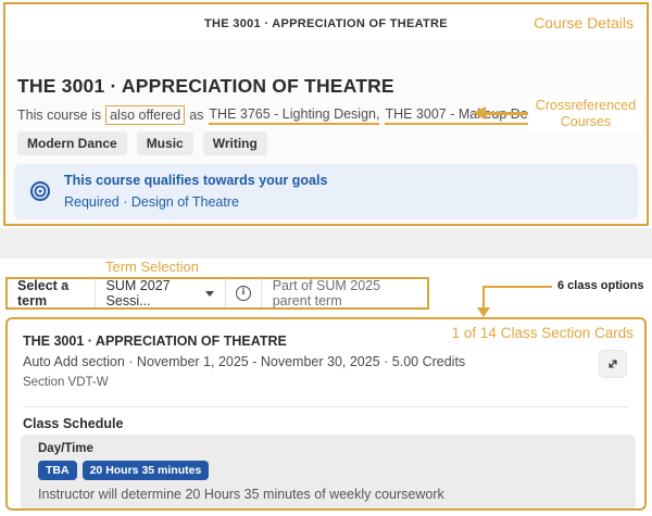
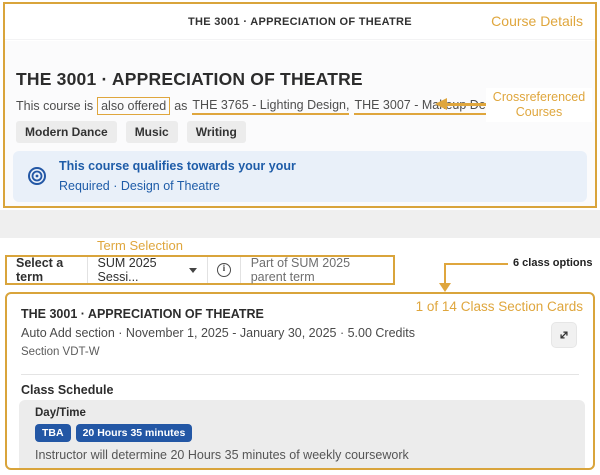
  THE 3001 · APPRECIATION OF THEATRE
  Course Details
  THE 3001 · APPRECIATION OF THEATRE
  This course is
  also offered
  as
  THE 3765 - Lighting Design,
  Crossreferenced
  Courses
  Modern Dance
  Music
  Writing
- This course qualifies towards your goals
+ This course qualifies towards your your
  Required · Design of Theatre
  Term Selection
  Select a term
- SUM 2027 Sessi...
+ SUM 2025 Sessi...
  i
  Part of SUM 2025 parent term
  6 class options
  1 of 14 Class Section Cards
  THE 3001 · APPRECIATION OF THEATRE
- Auto Add section · November 1, 2025 - November 30, 2025 · 5.00 Credits
+ Auto Add section · November 1, 2025 - January 30, 2025 · 5.00 Credits
  Section VDT-W
  Class Schedule
  Day/Time
  TBA
  20 Hours 35 minutes
  Instructor will determine 20 Hours 35 minutes of weekly coursework
